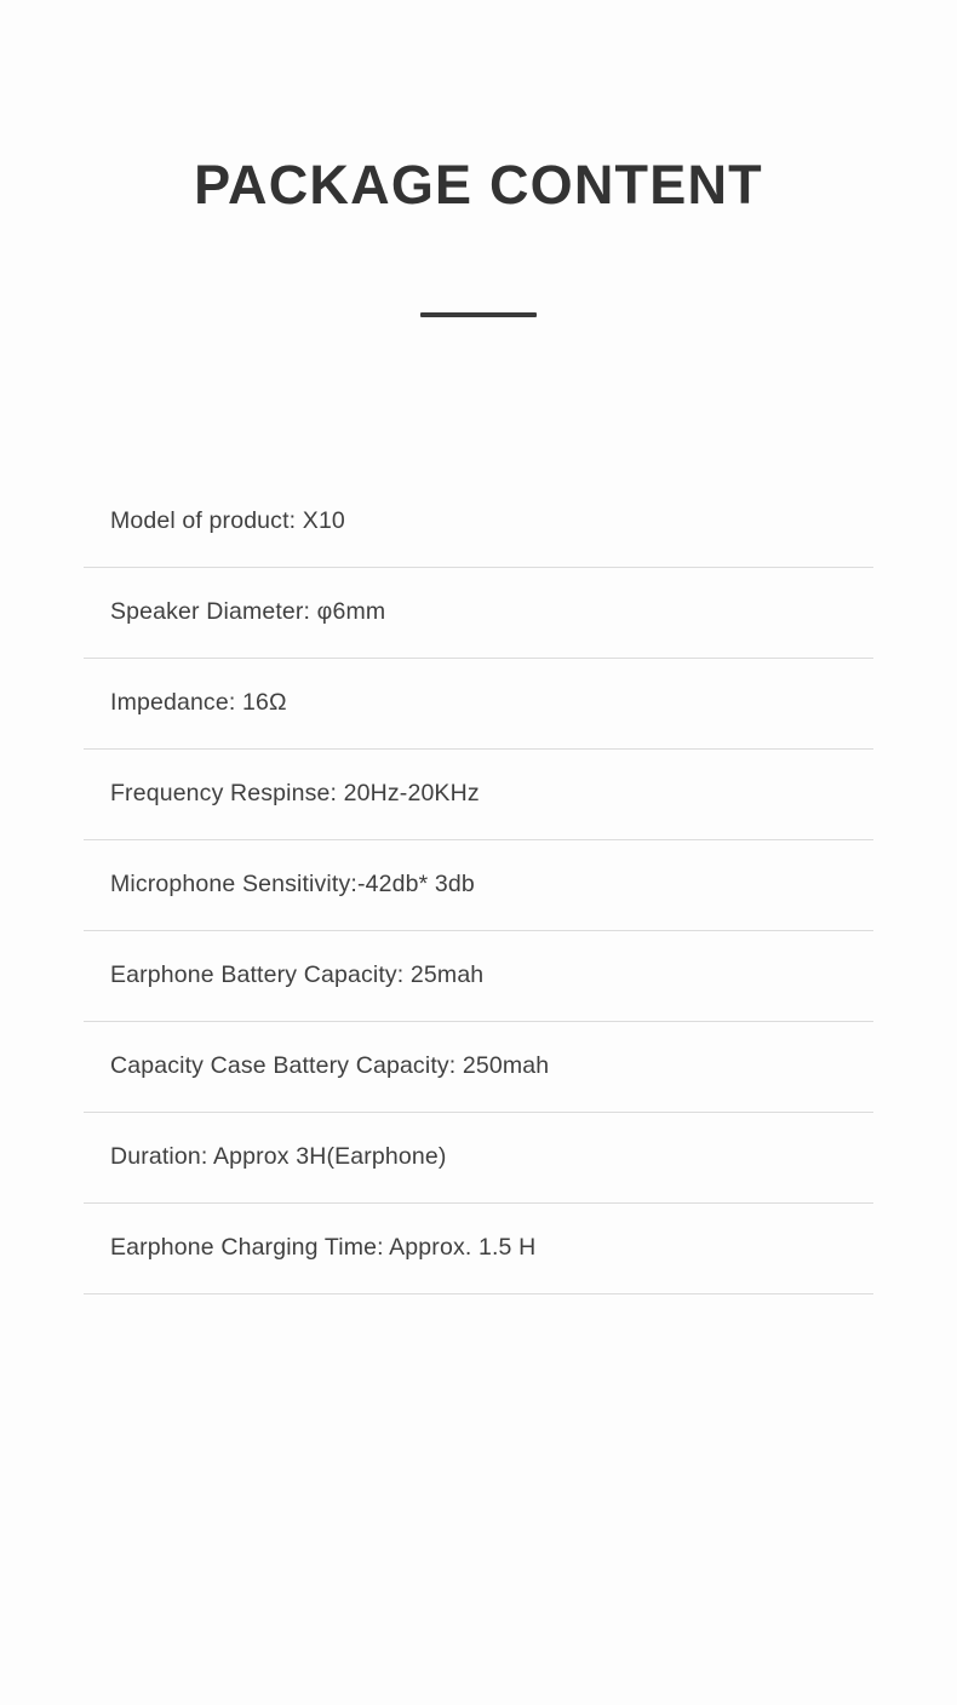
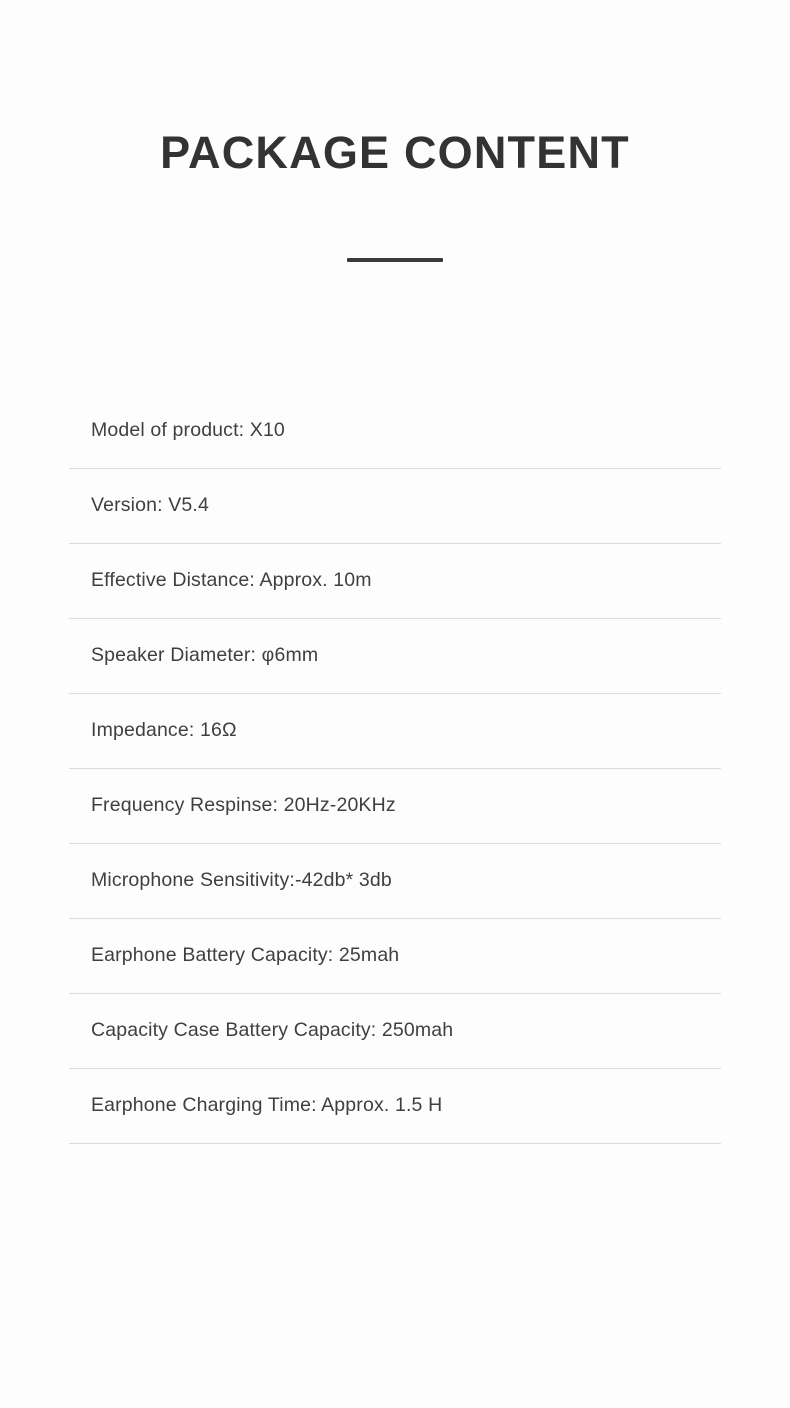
  PACKAGE CONTENT
  Model of product: X10
+ Version: V5.4
+ Effective Distance: Approx. 10m
  Speaker Diameter: φ6mm
  Impedance: 16Ω
  Frequency Respinse: 20Hz-20KHz
  Microphone Sensitivity:-42db* 3db
  Earphone Battery Capacity: 25mah
  Capacity Case Battery Capacity: 250mah
- Duration: Approx 3H(Earphone)
  Earphone Charging Time: Approx. 1.5 H
